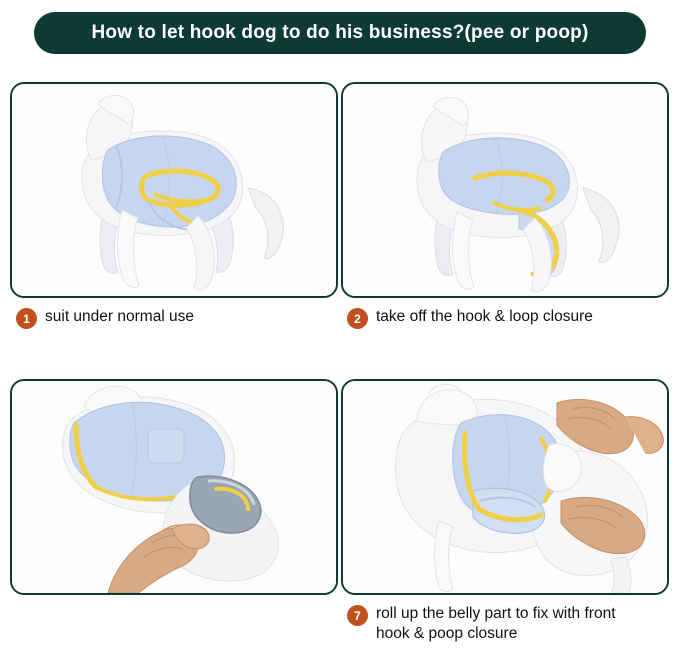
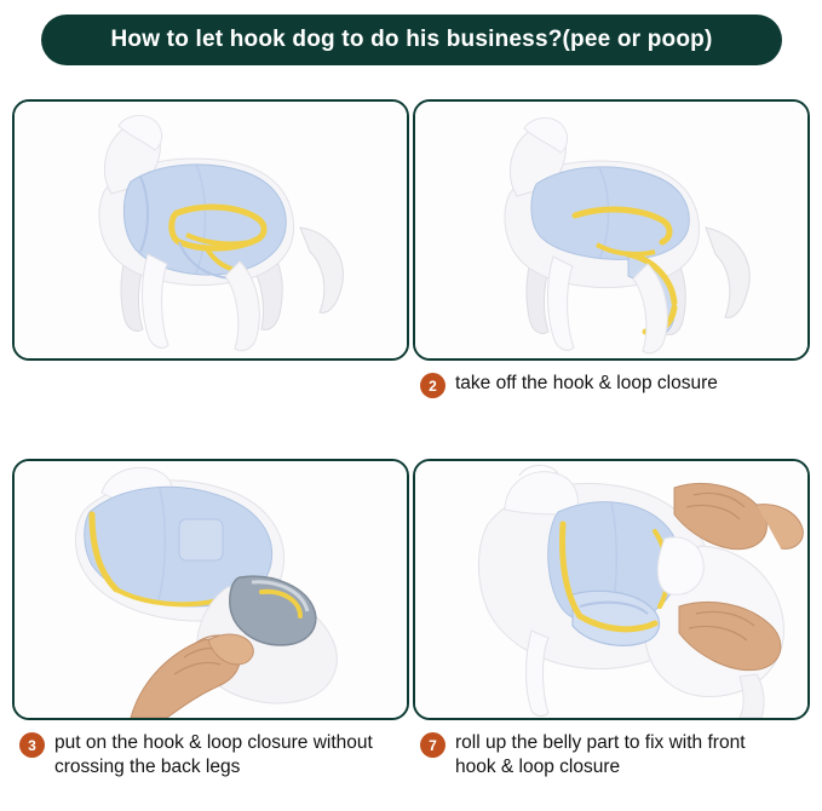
  How to let hook dog to do his business?(pee or poop)
- 1
- suit under normal use
  2
  take off the hook & loop closure
+ 3
+ put on the hook & loop closure without crossing the back legs
  7
- roll up the belly part to fix with front hook & poop closure
+ roll up the belly part to fix with front hook & loop closure
